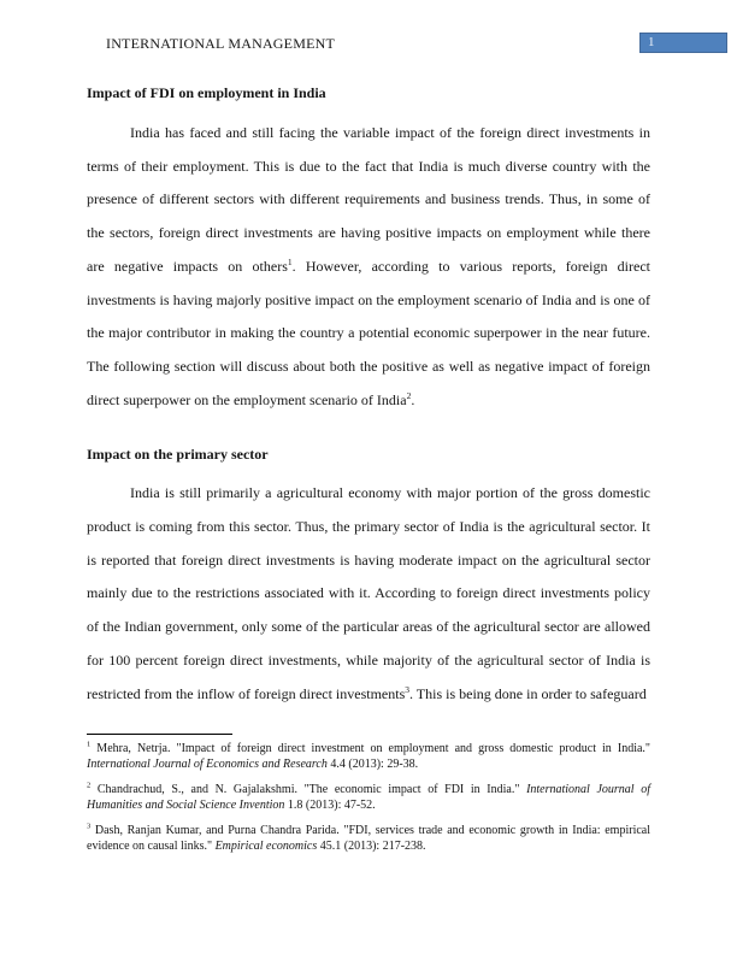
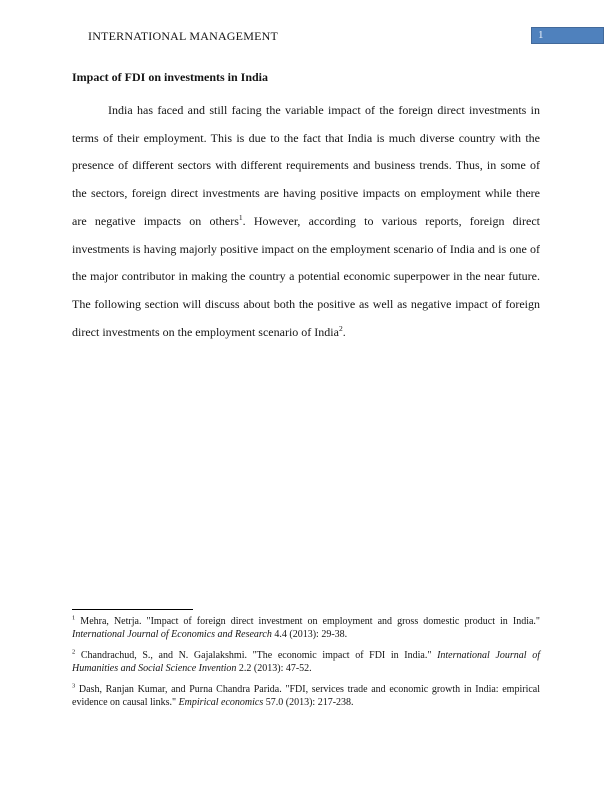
  INTERNATIONAL MANAGEMENT
  1
- Impact of FDI on employment in India
+ Impact of FDI on investments in India
- India has faced and still facing the variable impact of the foreign direct investments in terms of their employment. This is due to the fact that India is much diverse country with the presence of different sectors with different requirements and business trends. Thus, in some of the sectors, foreign direct investments are having positive impacts on employment while there are negative impacts on others1. However, according to various reports, foreign direct investments is having majorly positive impact on the employment scenario of India and is one of the major contributor in making the country a potential economic superpower in the near future. The following section will discuss about both the positive as well as negative impact of foreign direct superpower on the employment scenario of India2.
+ India has faced and still facing the variable impact of the foreign direct investments in terms of their employment. This is due to the fact that India is much diverse country with the presence of different sectors with different requirements and business trends. Thus, in some of the sectors, foreign direct investments are having positive impacts on employment while there are negative impacts on others1. However, according to various reports, foreign direct investments is having majorly positive impact on the employment scenario of India and is one of the major contributor in making the country a potential economic superpower in the near future. The following section will discuss about both the positive as well as negative impact of foreign direct investments on the employment scenario of India2.
- Impact on the primary sector
- India is still primarily a agricultural economy with major portion of the gross domestic product is coming from this sector. Thus, the primary sector of India is the agricultural sector. It is reported that foreign direct investments is having moderate impact on the agricultural sector mainly due to the restrictions associated with it. According to foreign direct investments policy of the Indian government, only some of the particular areas of the agricultural sector are allowed for 100 percent foreign direct investments, while majority of the agricultural sector of India is restricted from the inflow of foreign direct investments3. This is being done in order to safeguard
  Mehra, Netrja. "Impact of foreign direct investment on employment and gross domestic product in India." International Journal of Economics and Research 4.4 (2013): 29-38.
- Chandrachud, S., and N. Gajalakshmi. "The economic impact of FDI in India." International Journal of Humanities and Social Science Invention 1.8 (2013): 47-52.
+ Chandrachud, S., and N. Gajalakshmi. "The economic impact of FDI in India." International Journal of Humanities and Social Science Invention 2.2 (2013): 47-52.
- Dash, Ranjan Kumar, and Purna Chandra Parida. "FDI, services trade and economic growth in India: empirical evidence on causal links." Empirical economics 45.1 (2013): 217-238.
+ Dash, Ranjan Kumar, and Purna Chandra Parida. "FDI, services trade and economic growth in India: empirical evidence on causal links." Empirical economics 57.0 (2013): 217-238.
